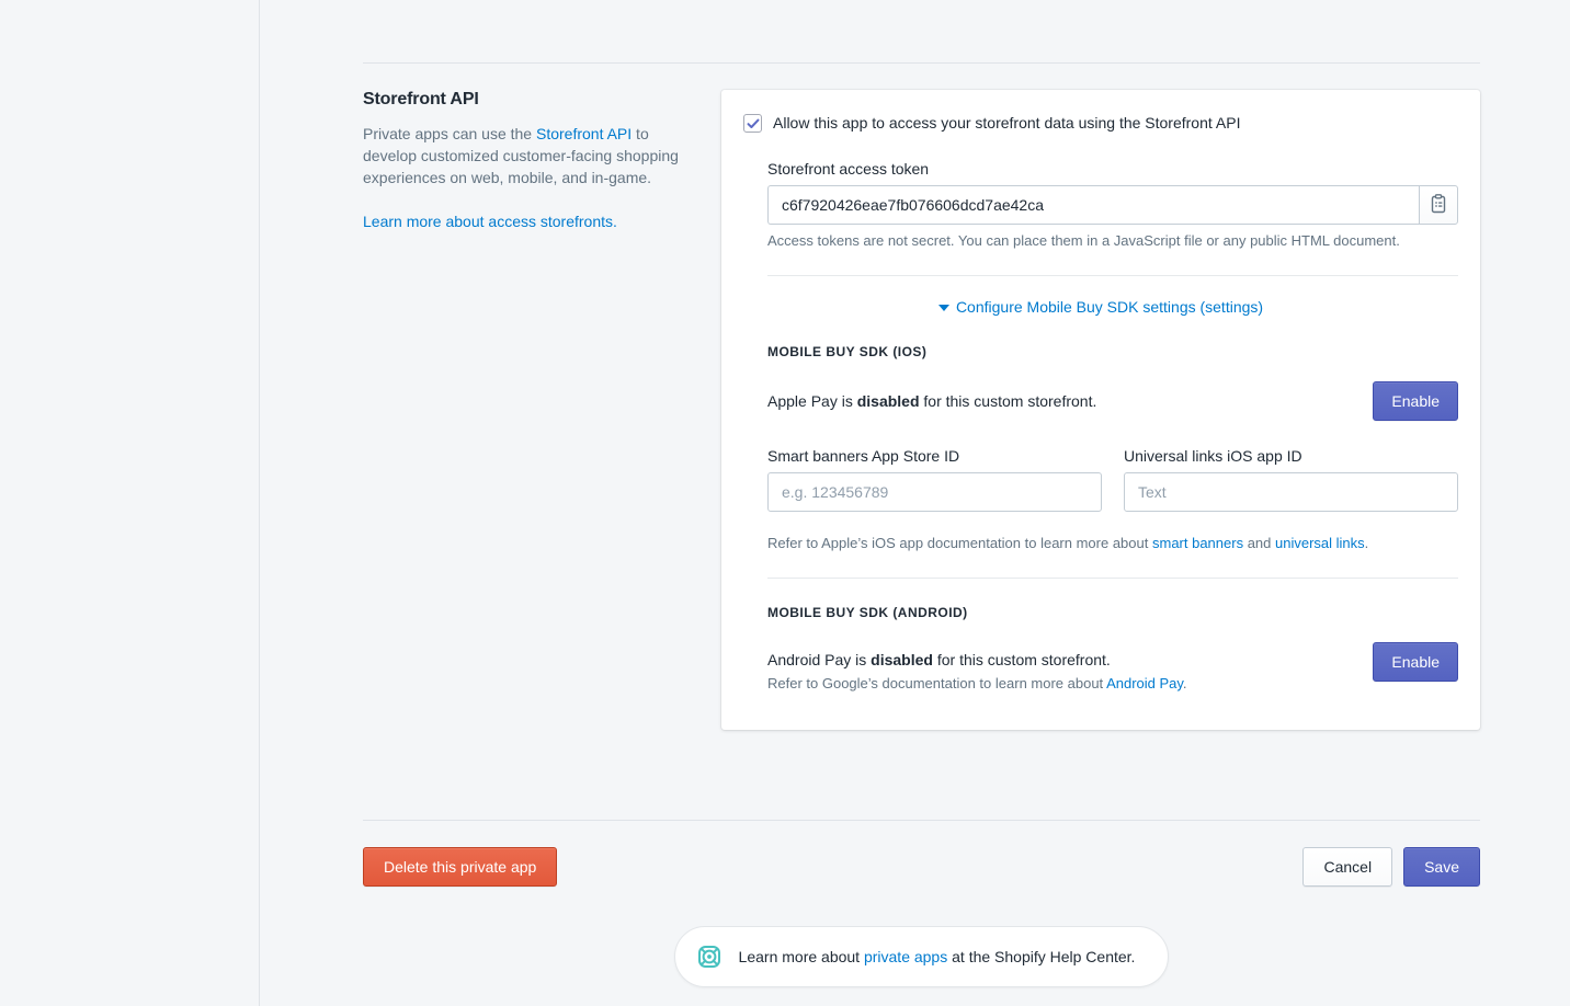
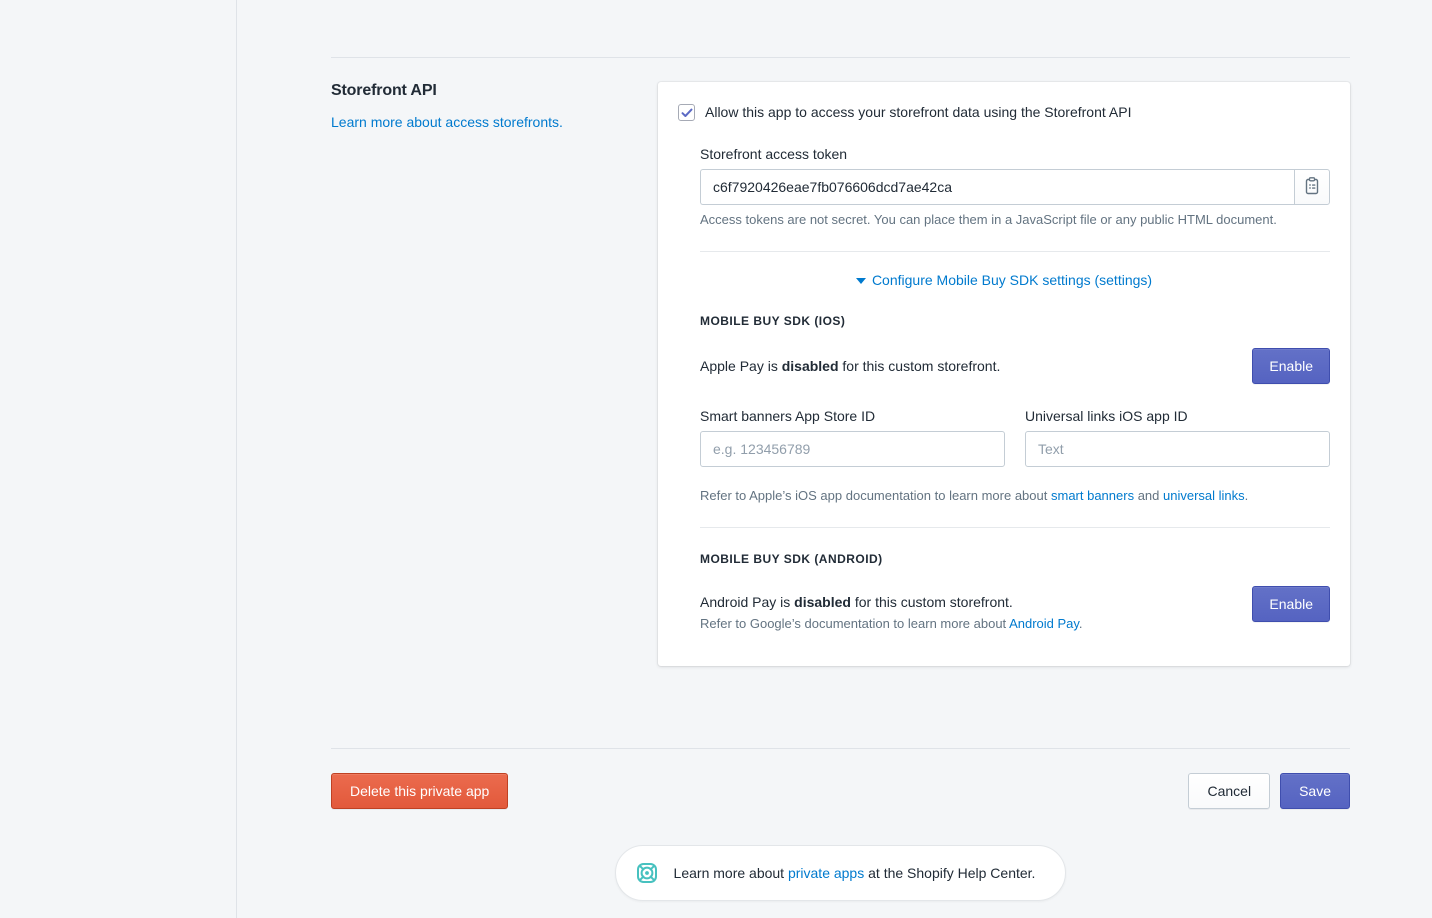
  Storefront API
- Private apps can use the Storefront API to develop customized customer-facing shopping experiences on web, mobile, and in-game.
  Learn more about access storefronts.
  Allow this app to access your storefront data using the Storefront API
  Storefront access token
  c6f7920426eae7fb076606dcd7ae42ca
  Access tokens are not secret. You can place them in a JavaScript file or any public HTML document.
  Configure Mobile Buy SDK settings (settings)
  MOBILE BUY SDK (IOS)
  Apple Pay is disabled for this custom storefront.
  Enable
  Smart banners App Store ID
  e.g. 123456789
  Universal links iOS app ID
  Text
  Refer to Apple’s iOS app documentation to learn more about smart banners and universal links.
  MOBILE BUY SDK (ANDROID)
  Android Pay is disabled for this custom storefront.
  Refer to Google’s documentation to learn more about Android Pay.
  Enable
  Delete this private app
  Cancel
  Save
  Learn more about private apps at the Shopify Help Center.
